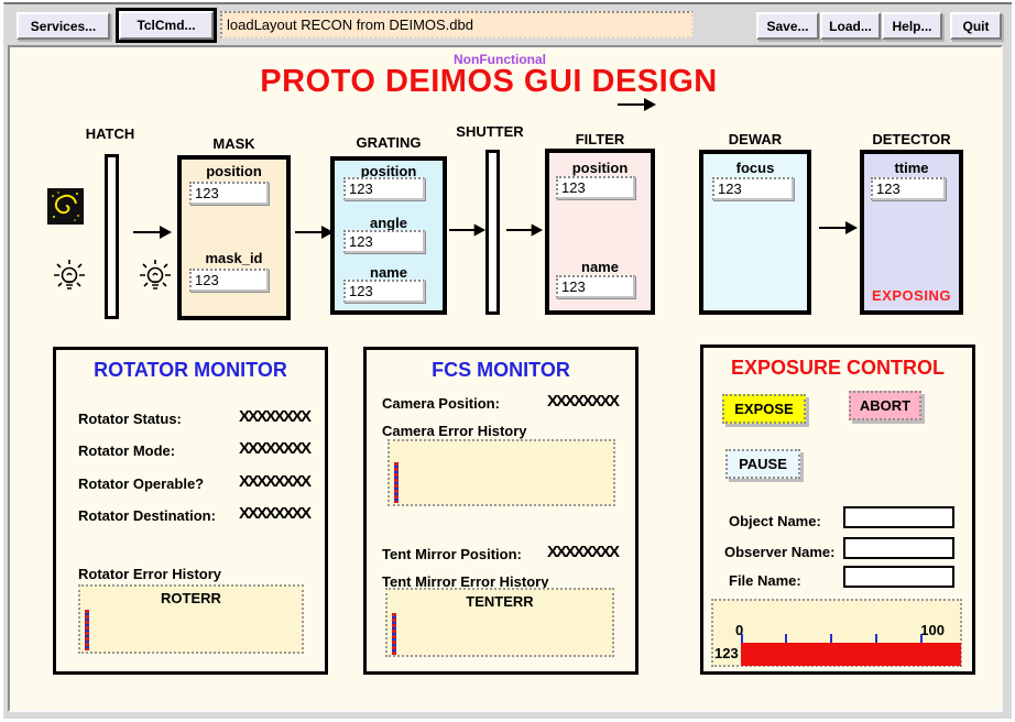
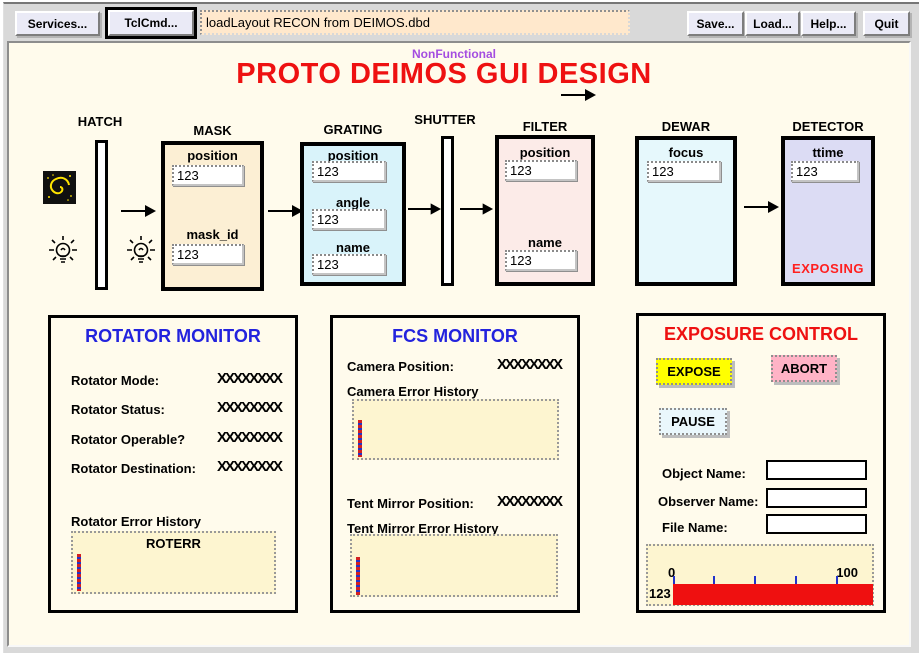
  Services...
  TclCmd...
  loadLayout RECON from DEIMOS.dbd
  Save...
  Load...
  Help...
  Quit
  NonFunctional
  PROTO DEIMOS GUI DESIGN
  HATCH
  MASK
  position
  123
  mask_id
  123
  GRATING
  position
  123
  angle
  123
  name
  123
  SHUTTER
  FILTER
  position
  123
  name
  123
  DEWAR
  focus
  123
  DETECTOR
  ttime
  123
  EXPOSING
  ROTATOR MONITOR
- Rotator Status:
+ Rotator Mode:
  XXXXXXXX
- Rotator Mode:
+ Rotator Status:
  XXXXXXXX
  Rotator Operable?
  XXXXXXXX
  Rotator Destination:
  XXXXXXXX
  Rotator Error History
  ROTERR
  FCS MONITOR
  Camera Position:
  XXXXXXXX
  Camera Error History
  Tent Mirror Position:
  XXXXXXXX
  Tent Mirror Error History
- TENTERR
  EXPOSURE CONTROL
  EXPOSE
  ABORT
  PAUSE
  Object Name:
  Observer Name:
  File Name:
  0
  100
  123
